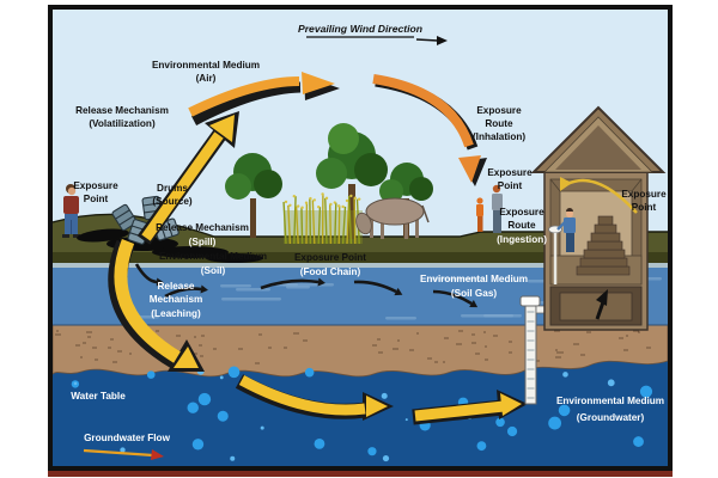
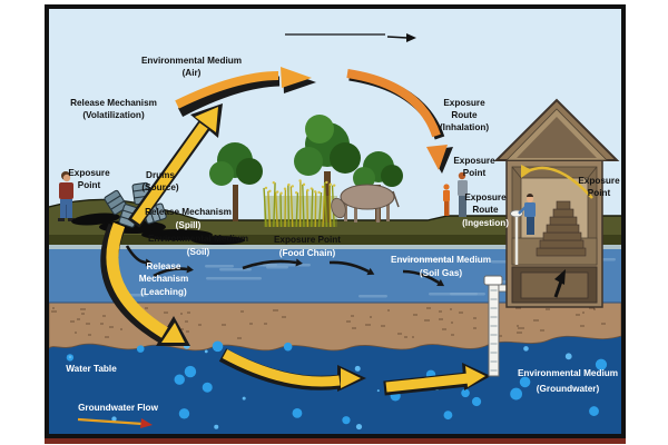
- Prevailing Wind Direction
  Environmental Medium
  (Air)
  Release Mechanism
  (Volatilization)
  Exposure
  Point
  Drums
  (Source)
  Release Mechanism
  (Spill)
  Environmental Medium
  (Soil)
  Release
  Mechanism
  (Leaching)
  Exposure Point
  (Food Chain)
  Environmental Medium
  (Soil Gas)
  Exposure
  Route
  (Inhalation)
  Exposure
  Point
  Exposure
  Route
  (Ingestion)
  Exposure
  Point
  Water Table
  Groundwater Flow
  Environmental Medium
  (Groundwater)
